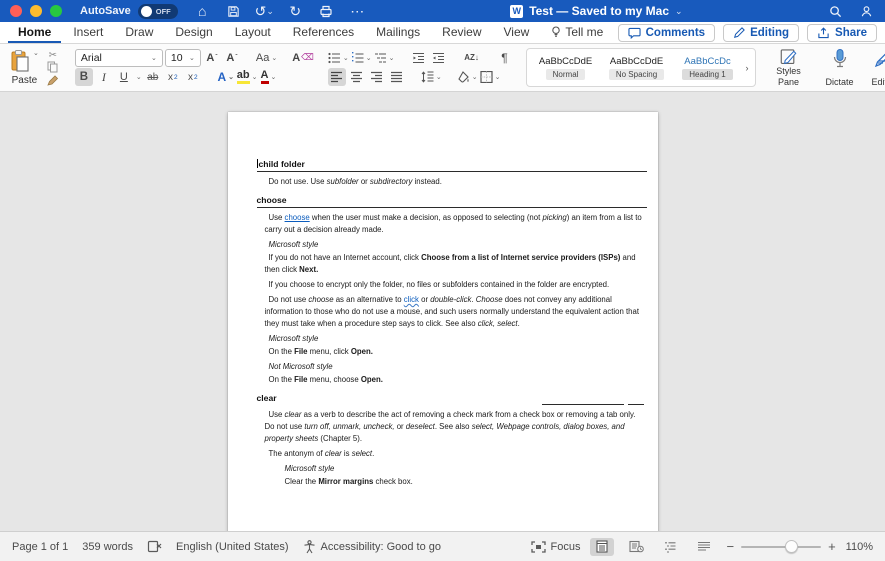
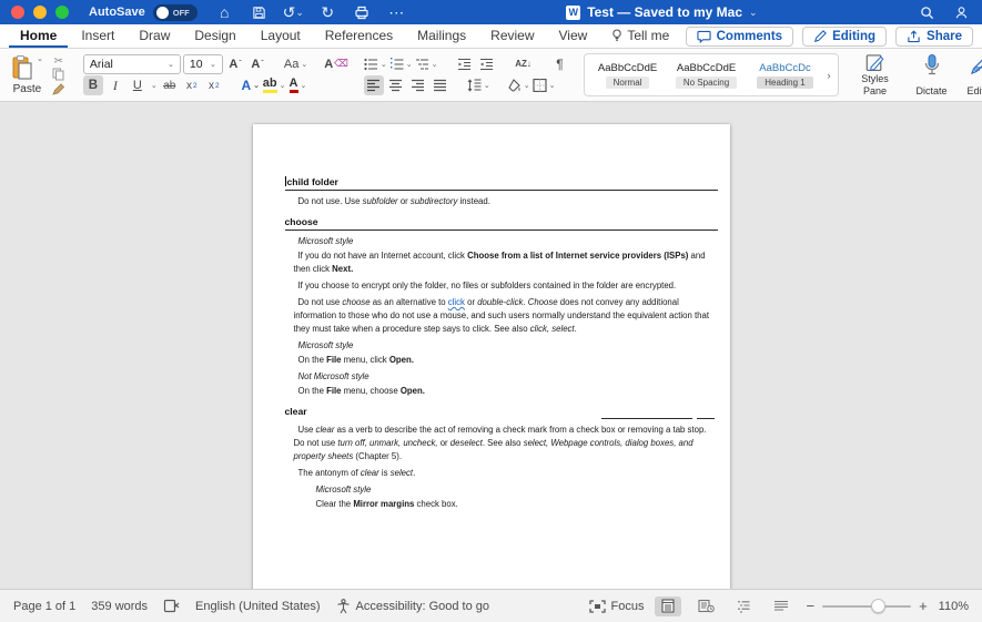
  AutoSave
  OFF
  ⌂
  ↺
  ⌄
  ↻
  ⋯
  W
  Test — Saved to my Mac
  ⌄
  Home
  Insert
  Draw
  Design
  Layout
  References
  Mailings
  Review
  View
  Tell me
  Comments
  Editing
  Share
  Paste
  ✂
  Arial
  10
  A
  A
  Aa
  A
  ⌫
  B
  I
  U
  ab
  x
  x
  A
  ab
  A
  AZ↓
  ¶
  AaBbCcDdE
  Normal
  AaBbCcDdE
  No Spacing
  AaBbCcDc
  Heading 1
  ›
  Styles Pane
  Dictate
  child folder
  Do not use. Use subfolder or subdirectory instead.
  choose
- Use choose when the user must make a decision, as opposed to selecting (not picking) an item from a list to carry out a decision already made.
  Microsoft style
  If you do not have an Internet account, click Choose from a list of Internet service providers (ISPs) and then click Next.
  If you choose to encrypt only the folder, no files or subfolders contained in the folder are encrypted.
  Do not use choose as an alternative to click or double-click. Choose does not convey any additional information to those who do not use a mouse, and such users normally understand the equivalent action that they must take when a procedure step says to click. See also click, select.
  Microsoft style
  On the File menu, click Open.
  Not Microsoft style
  On the File menu, choose Open.
  clear
- Use clear as a verb to describe the act of removing a check mark from a check box or removing a tab only. Do not use turn off, unmark, uncheck, or deselect. See also select, Webpage controls, dialog boxes, and property sheets (Chapter 5).
+ Use clear as a verb to describe the act of removing a check mark from a check box or removing a tab stop. Do not use turn off, unmark, uncheck, or deselect. See also select, Webpage controls, dialog boxes, and property sheets (Chapter 5).
  The antonym of clear is select.
  Microsoft style
  Clear the Mirror margins check box.
  Page 1 of 1
  359 words
  English (United States)
  Accessibility: Good to go
  Focus
  −
  +
  110%
